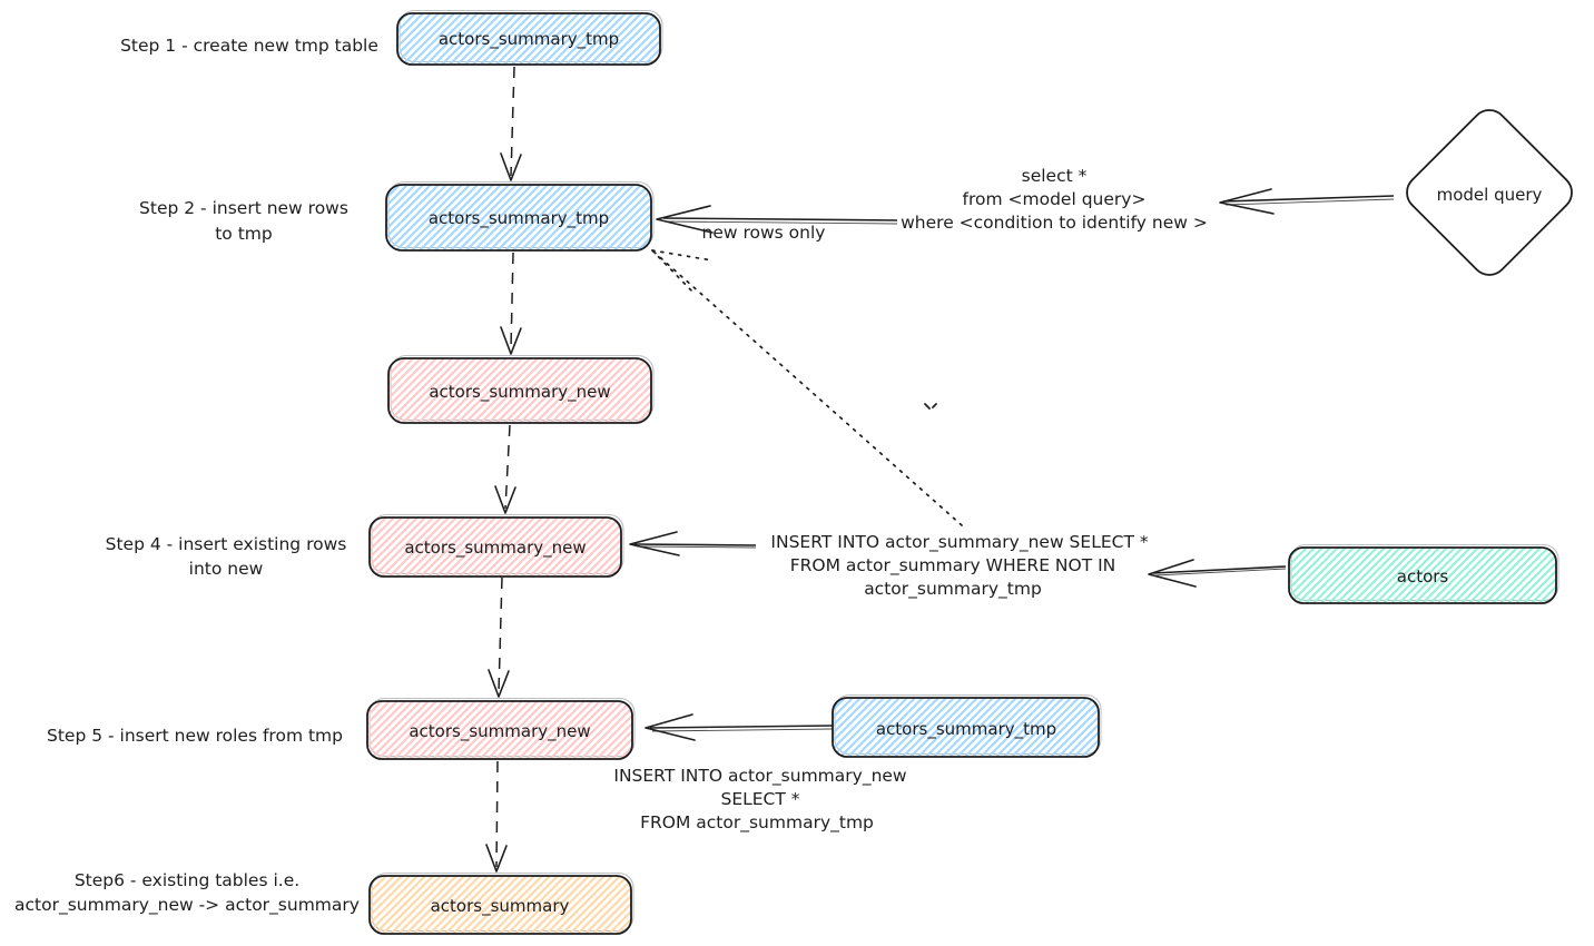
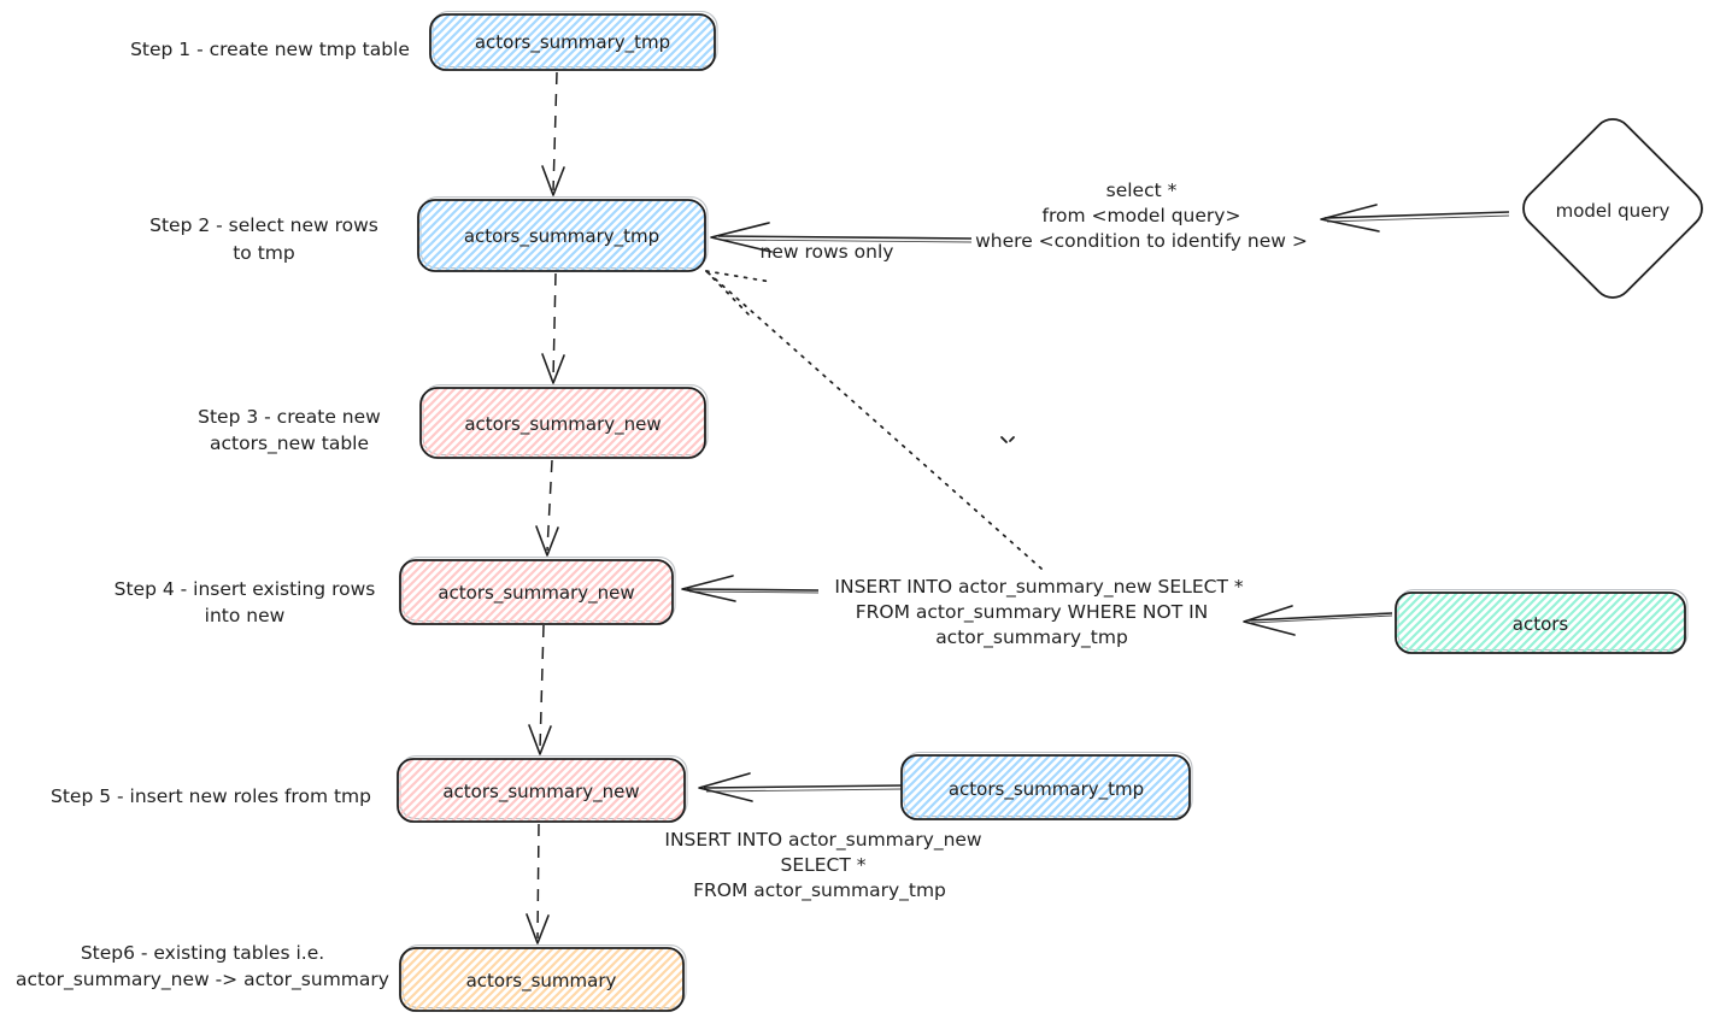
  Step 1 - create new tmp table
- Step 2 - insert new rows
+ Step 2 - select new rows
  to tmp
+ Step 3 - create new
+ actors_new table
  Step 4 - insert existing rows
  into new
  Step 5 - insert new roles from tmp
  Step6 - existing tables i.e.
  actor_summary_new -> actor_summary
  actors_summary_tmp
  actors_summary_tmp
  actors_summary_new
  actors_summary_new
  actors_summary_new
  actors_summary
  actors_summary_tmp
  actors
  model query
  select *
  from <model query>
  where <condition to identify new >
  new rows only
  INSERT INTO actor_summary_new SELECT *
  FROM actor_summary WHERE NOT IN
  actor_summary_tmp
  INSERT INTO actor_summary_new
  SELECT *
  FROM actor_summary_tmp
